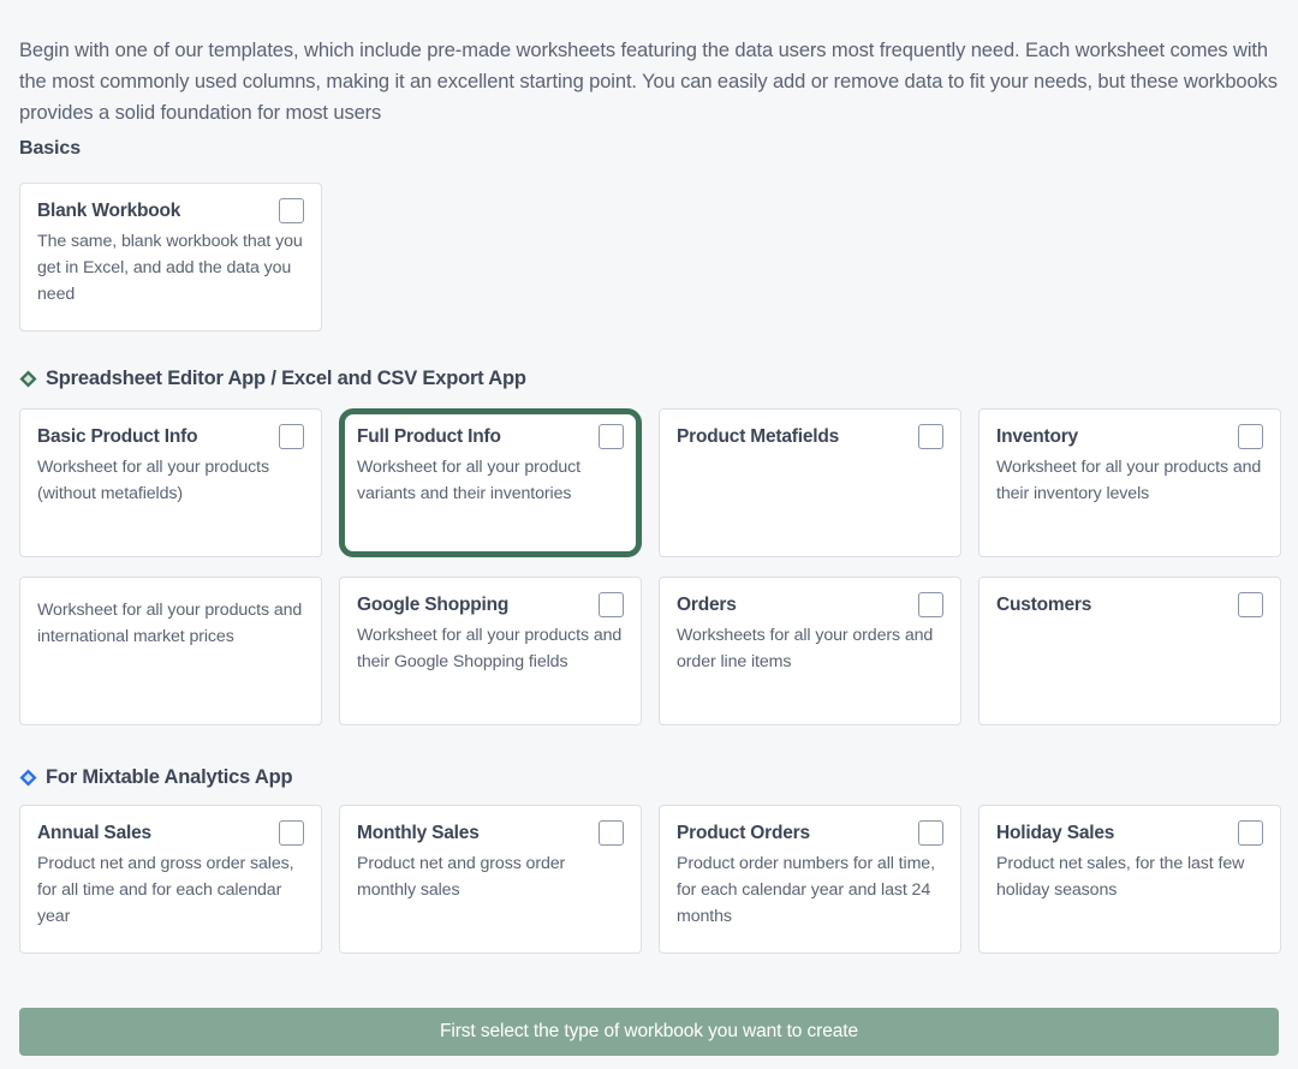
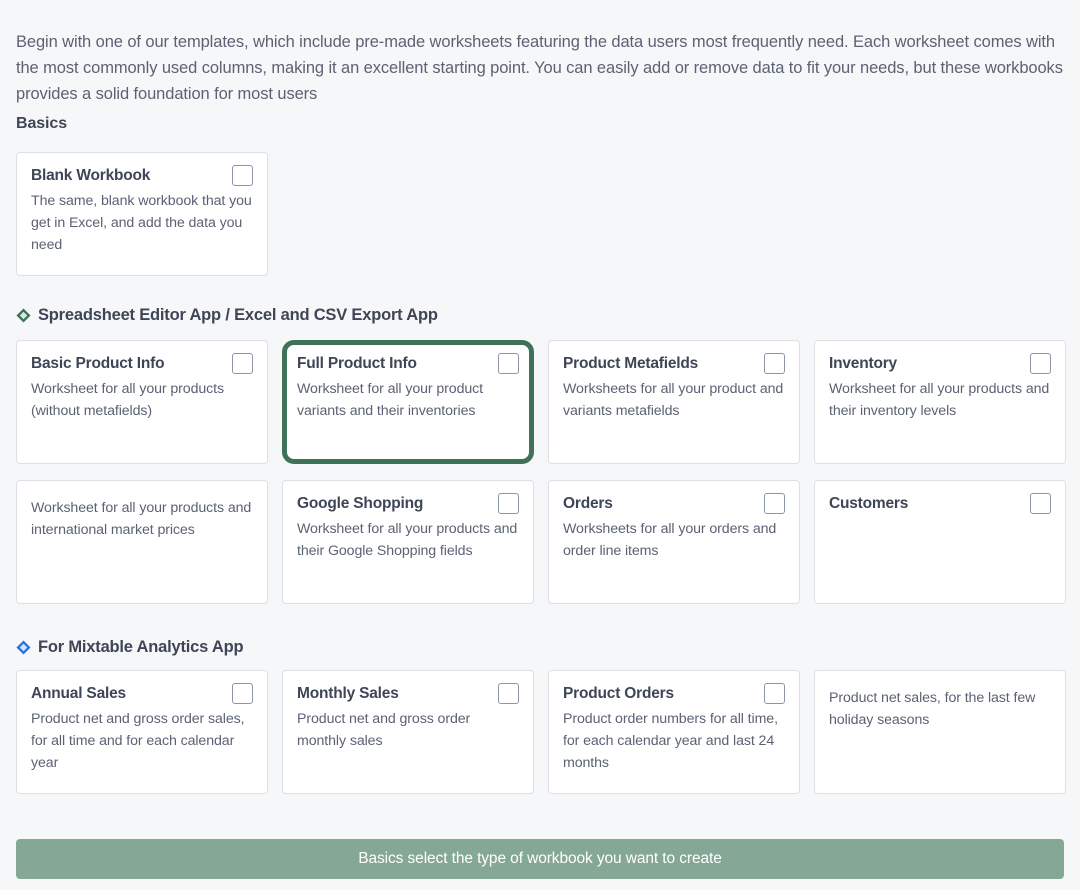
  Begin with one of our templates, which include pre-made worksheets featuring the data users most frequently need. Each worksheet comes with the most commonly used columns, making it an excellent starting point. You can easily add or remove data to fit your needs, but these workbooks provides a solid foundation for most users
  Basics
  Blank Workbook
  The same, blank workbook that you get in Excel, and add the data you need
  Spreadsheet Editor App / Excel and CSV Export App
  Basic Product Info
  Worksheet for all your products (without metafields)
  Full Product Info
  Worksheet for all your product variants and their inventories
  Product Metafields
+ Worksheets for all your product and variants metafields
  Inventory
  Worksheet for all your products and their inventory levels
  Worksheet for all your products and international market prices
  Google Shopping
  Worksheet for all your products and their Google Shopping fields
  Orders
  Worksheets for all your orders and order line items
  Customers
  For Mixtable Analytics App
  Annual Sales
  Product net and gross order sales, for all time and for each calendar year
  Monthly Sales
  Product net and gross order monthly sales
  Product Orders
  Product order numbers for all time, for each calendar year and last 24 months
- Holiday Sales
  Product net sales, for the last few holiday seasons
- First select the type of workbook you want to create
+ Basics select the type of workbook you want to create
